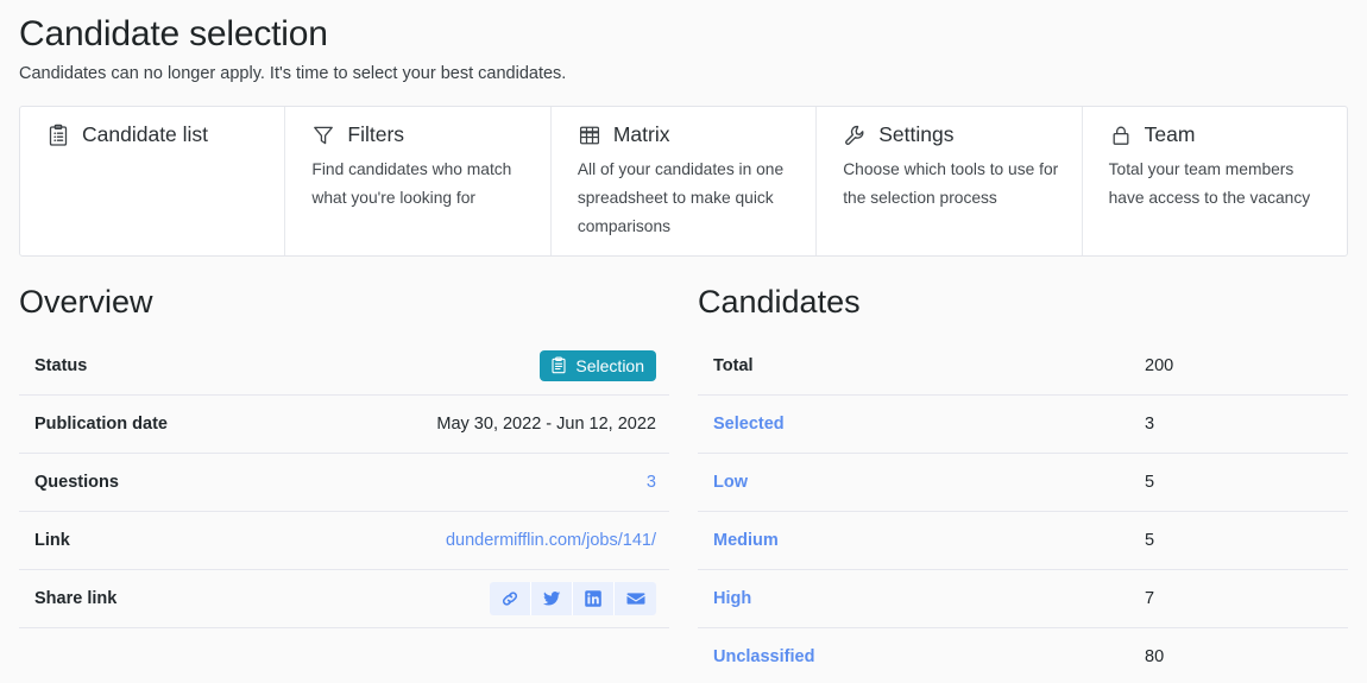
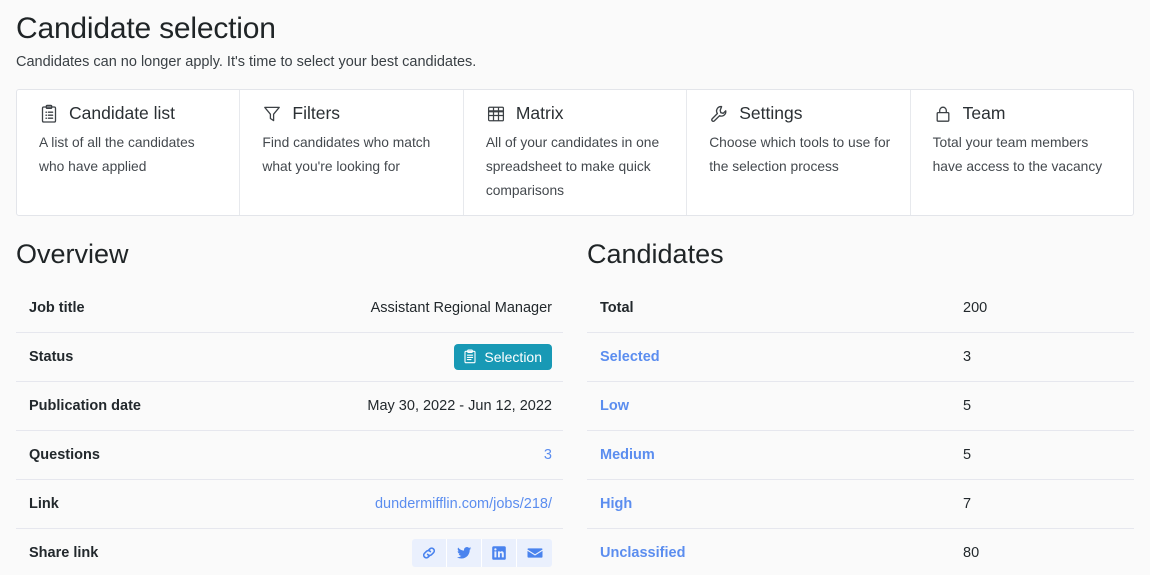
  Candidate selection
  Candidates can no longer apply. It's time to select your best candidates.
  Candidate list
+ A list of all the candidates who have applied
  Filters
  Find candidates who match what you're looking for
  Matrix
  All of your candidates in one spreadsheet to make quick comparisons
  Settings
  Choose which tools to use for the selection process
  Team
  Total your team members have access to the vacancy
  Overview
+ Job title
+ Assistant Regional Manager
  Status
  Selection
  Publication date
  May 30, 2022 - Jun 12, 2022
  Questions
  3
  Link
- dundermifflin.com/jobs/141/
+ dundermifflin.com/jobs/218/
  Share link
  Candidates
  Total
  200
  Selected
  3
  Low
  5
  Medium
  5
  High
  7
  Unclassified
  80
